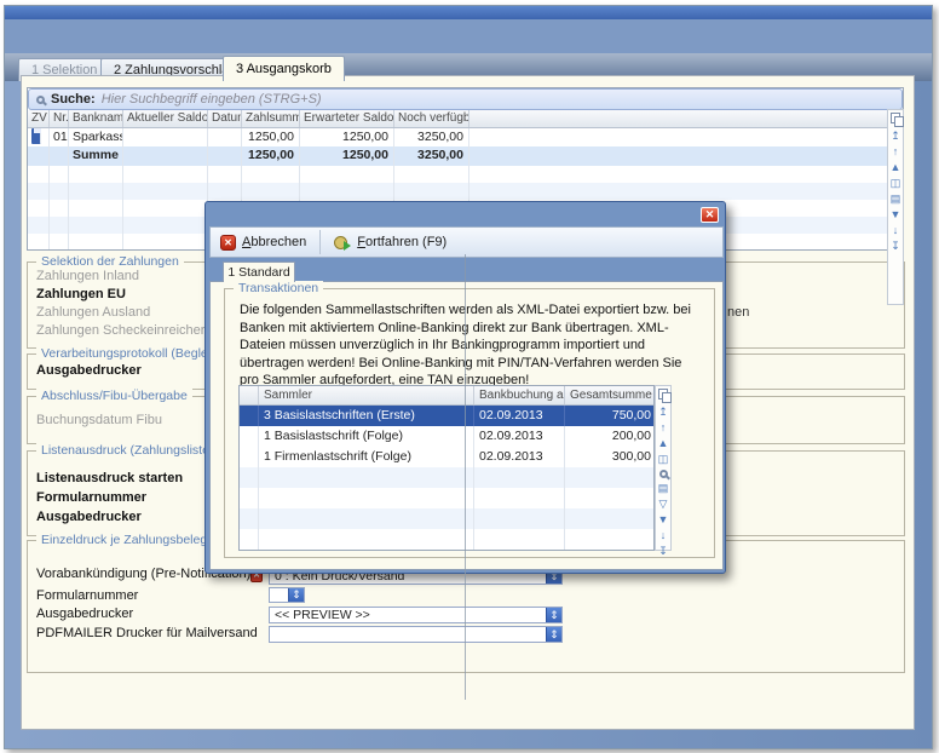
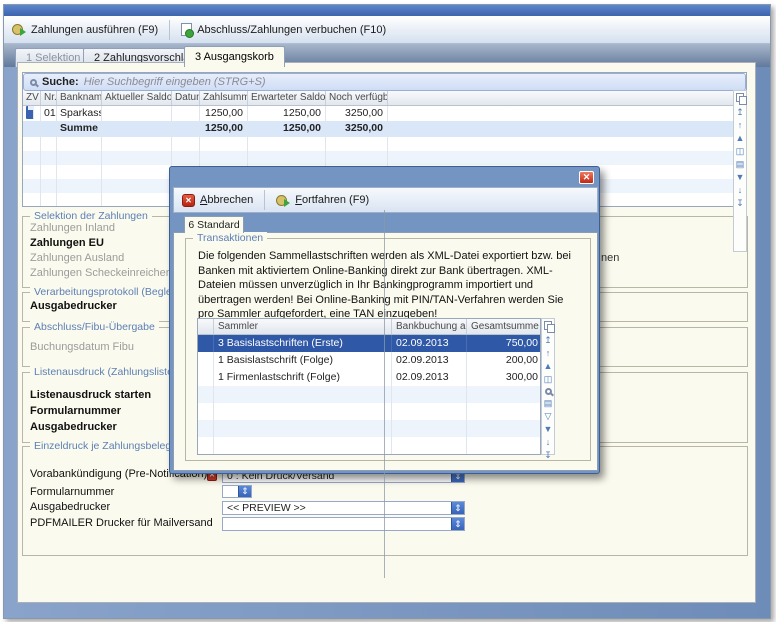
+ Zahlungen ausführen (F9)
+ Abschluss/Zahlungen verbuchen (F10)
  1 Selektion
  2 Zahlungsvorschl
  3 Ausgangskorb
  Suche:
  Hier Suchbegriff eingeben (STRG+S)
  ZV
  Nr.
  Banknam
  Aktueller Saldo
  Datu
  Zahlsumm
  Erwarteter Saldo
  Noch verfügb
  01
  Sparkass
  1250,00
  1250,00
  3250,00
  Summe
  1250,00
  1250,00
  3250,00
  ↥
  ↑
  ▲
  ◫
  ▤
  ▼
  ↓
  ↧
  Selektion der Zahlungen
  Zahlungen Inland
  Zahlungen EU
  Zahlungen Ausland
  Zahlungen Scheckeinreicher
  nen
  Verarbeitungsprotokoll (Begl
  Ausgabedrucker
  Abschluss/Fibu-Übergabe
  Buchungsdatum Fibu
  Listenausdruck (Zahlungslist
  Listenausdruck starten
  Formularnummer
  Ausgabedrucker
  Vorabankündigung (Pre-Notification)
  Formularnummer
  Ausgabedrucker
  PDFMAILER Drucker für Mailversand
  0 : Kein Druck/Versand
  ⇕
  ⇕
  << PREVIEW >>
  ⇕
  ⇕
  ✕
  ✕
  Abbrechen
  Fortfahren (F9)
- 1 Standard
+ 6 Standard
  Transaktionen
  Die folgenden Sammellastschriften werden als XML-Datei exportiert bzw. bei Banken mit aktiviertem Online-Banking direkt zur Bank übertragen. XML-Dateien müssen unverzüglich in Ihr Bankingprogramm importiert und übertragen werden! Bei Online-Banking mit PIN/TAN-Verfahren werden Sie pro Sammler aufgefordert, eine TAN einzugeben!
  Sammler
  Bankbuchung a
  Gesamtsumme
  3 Basislastschriften (Erste)
  02.09.2013
  750,00
  1 Basislastschrift (Folge)
  02.09.2013
  200,00
  1 Firmenlastschrift (Folge)
  02.09.2013
  300,00
  ↥
  ↑
  ▲
  ◫
  ▤
  ▽
  ▼
  ↓
  ↧
